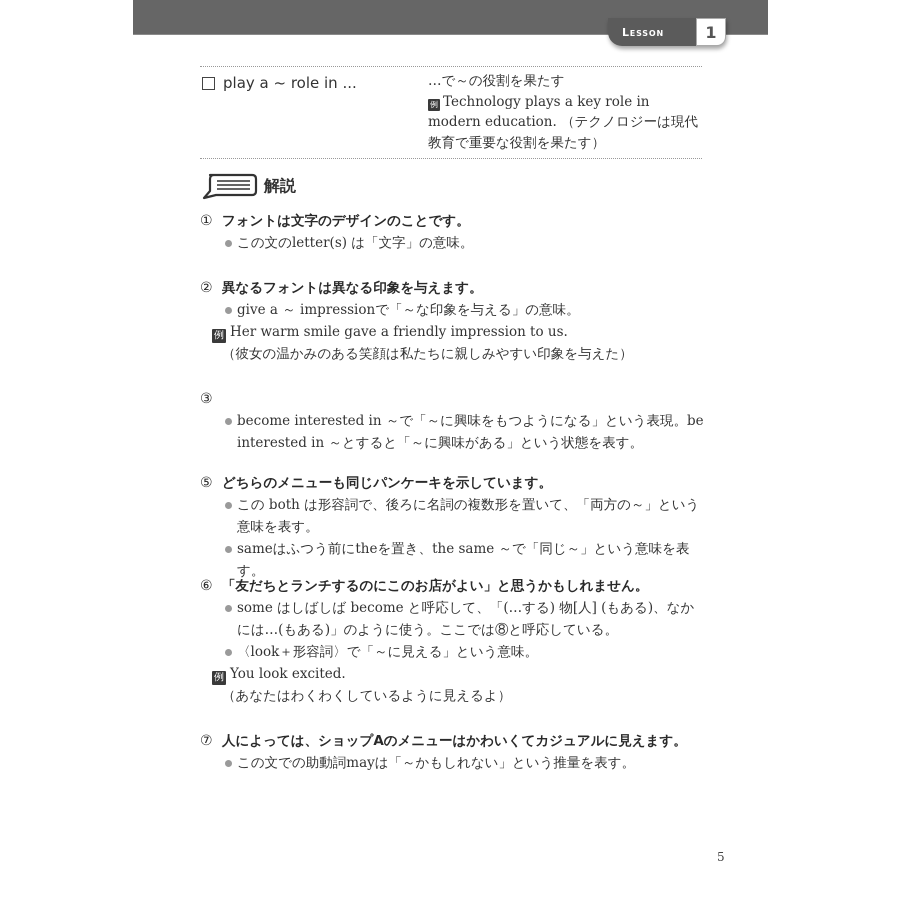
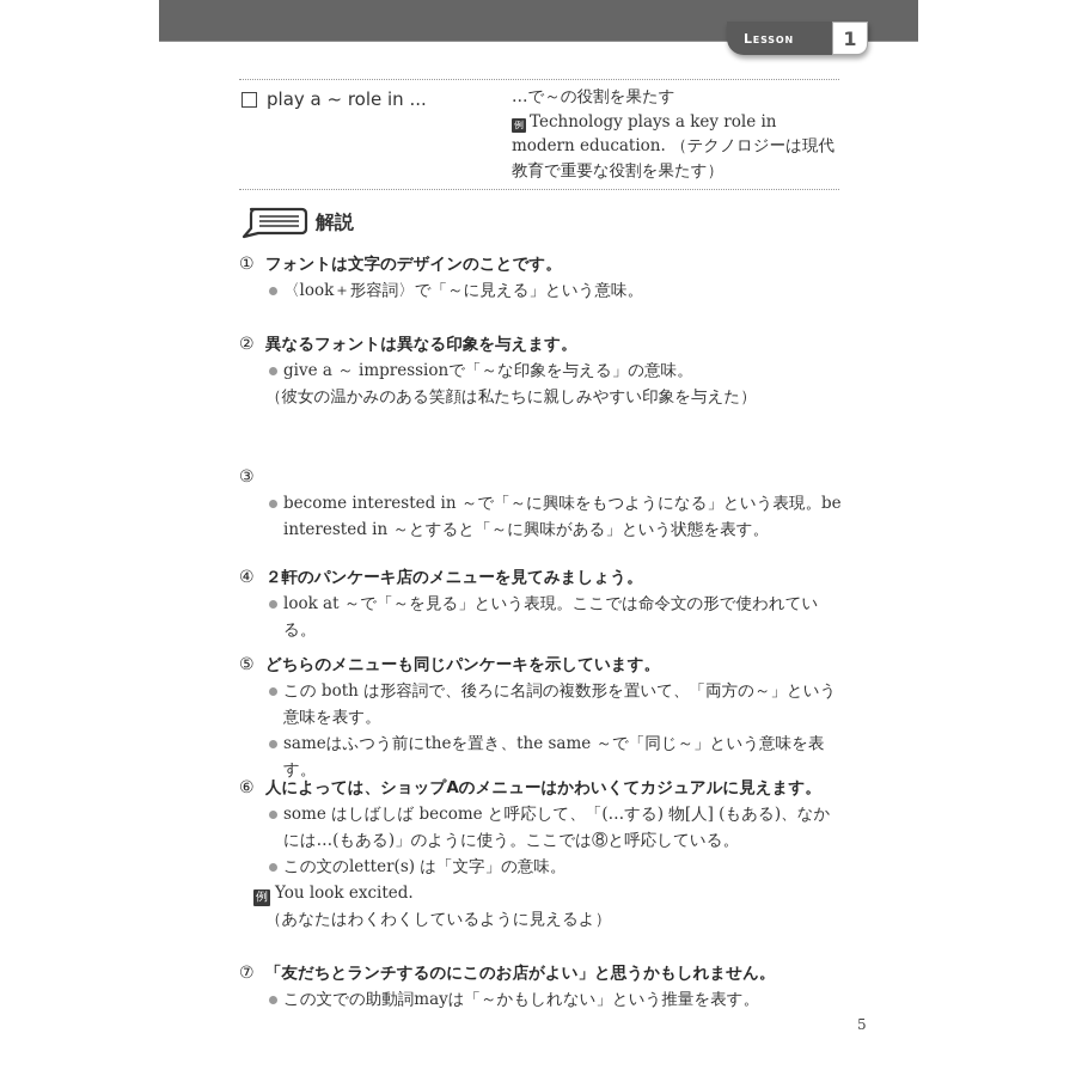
  Lesson
  1
  play a ~ role in ...
  …で～の役割を果たす
  例 Technology plays a key role in modern education. （テクノロジーは現代教育で重要な役割を果たす）
  解説
  ①
  フォントは文字のデザインのことです。
- この文のletter(s) は「文字」の意味。
+ 〈look＋形容詞〉で「～に見える」という意味。
  ②
  異なるフォントは異なる印象を与えます。
  give a ～ impressionで「～な印象を与える」の意味。
- 例 Her warm smile gave a friendly impression to us.
  （彼女の温かみのある笑顔は私たちに親しみやすい印象を与えた）
  ③
  become interested in ～で「～に興味をもつようになる」という表現。be interested in ～とすると「～に興味がある」という状態を表す。
+ ④
+ ２軒のパンケーキ店のメニューを見てみましょう。
+ look at ～で「～を見る」という表現。ここでは命令文の形で使われている。
  ⑤
  どちらのメニューも同じパンケーキを示しています。
  この both は形容詞で、後ろに名詞の複数形を置いて、「両方の～」という意味を表す。
  sameはふつう前にtheを置き、the same ～で「同じ～」という意味を表す。
  ⑥
- 「友だちとランチするのにこのお店がよい」と思うかもしれません。
+ 人によっては、ショップAのメニューはかわいくてカジュアルに見えます。
  some はしばしば become と呼応して、「(…する) 物[人] (もある)、なかには…(もある)」のように使う。ここでは⑧と呼応している。
- 〈look＋形容詞〉で「～に見える」という意味。
+ この文のletter(s) は「文字」の意味。
  例 You look excited.
  （あなたはわくわくしているように見えるよ）
  ⑦
- 人によっては、ショップAのメニューはかわいくてカジュアルに見えます。
+ 「友だちとランチするのにこのお店がよい」と思うかもしれません。
  この文での助動詞mayは「～かもしれない」という推量を表す。
  5
